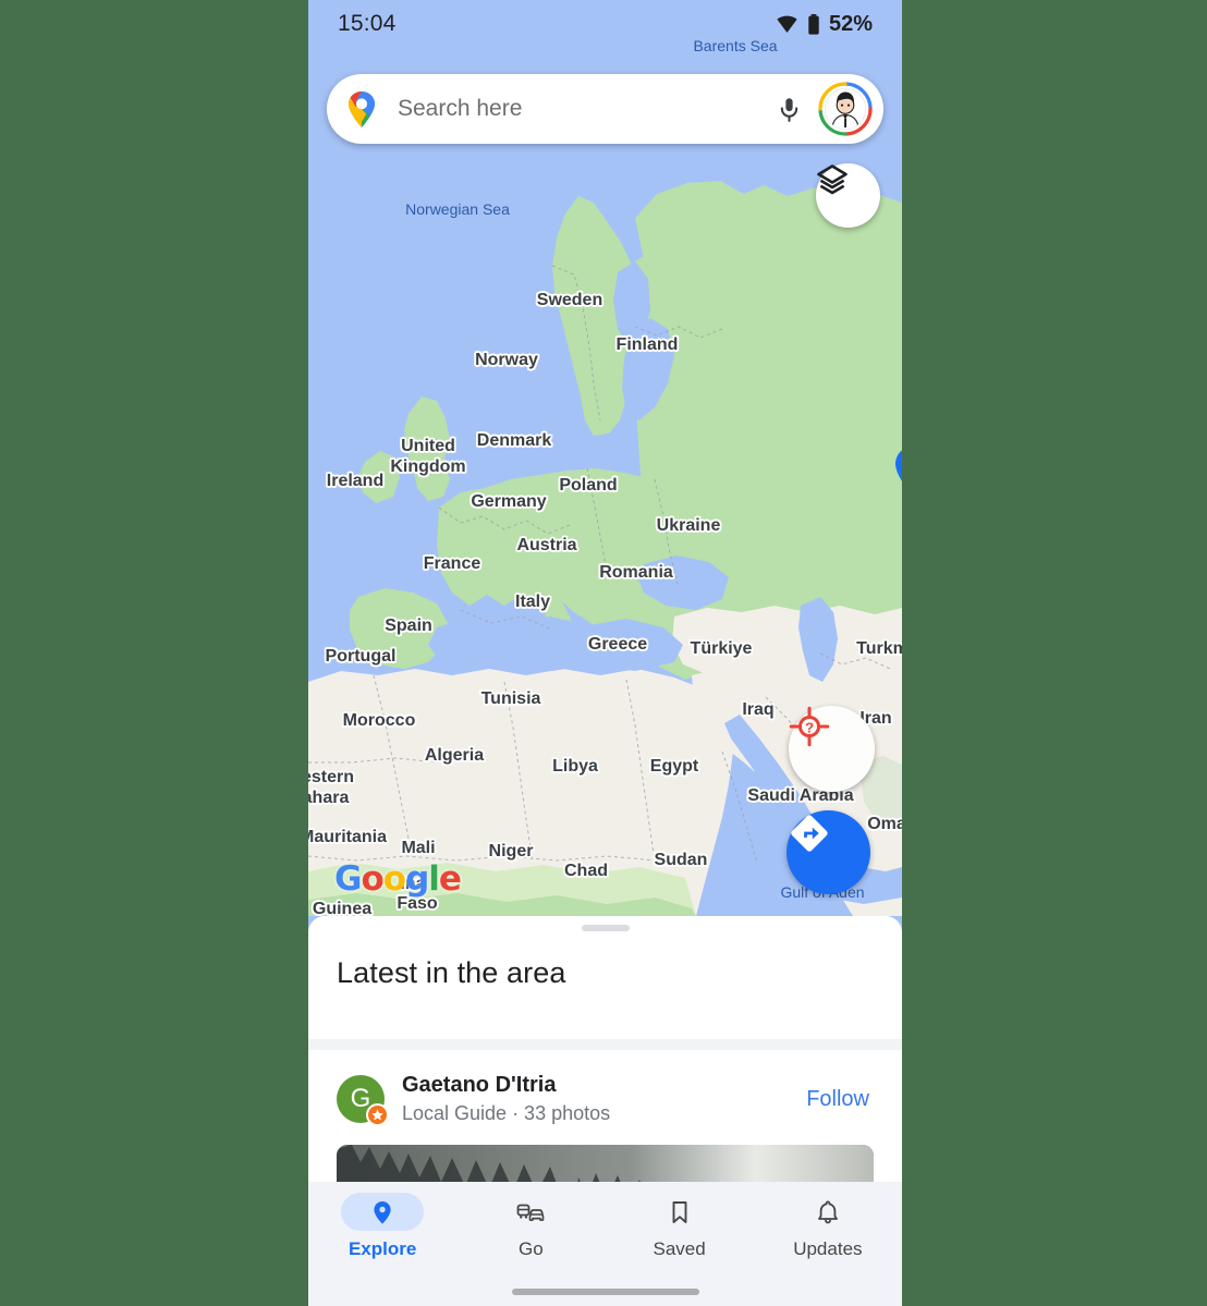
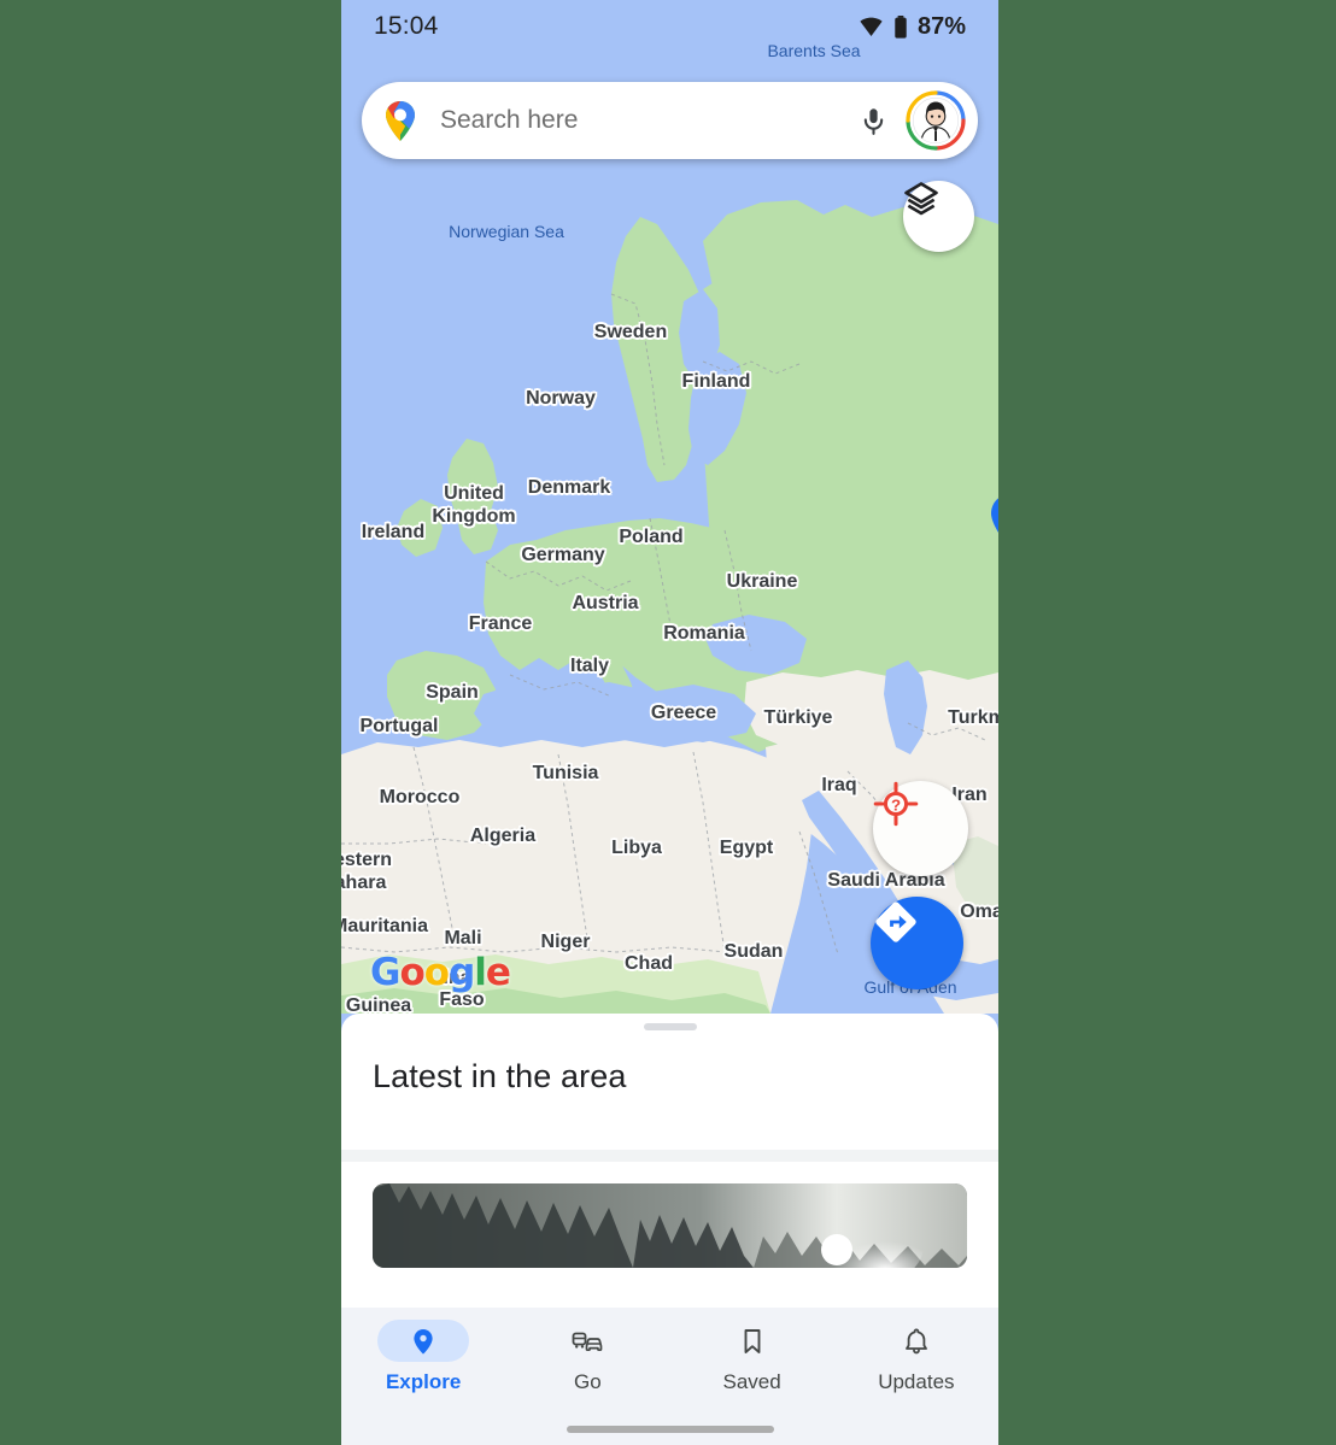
  Barents Sea
  Norwegian Sea
  Sweden
  Finland
  Norway
  Denmark
  United
  Kingdom
  Ireland
  Poland
  Germany
  Ukraine
  Austria
  France
  Romania
  Italy
  Spain
  Greece
  Türkiye
  Turkm
  Portugal
  Tunisia
  Iraq
  Morocco
  ran
  Algeria
  Libya
  Egypt
  stern
  ahara
  Saudi Arabia
  auritania
  Oma
  Mali
  Niger
  Chad
  Sudan
  Gulfden
  ina
  Faso
  Guinea
  Google
  ?
  15:04
- 52%
+ 87%
  Search here
  Latest in the area
- G
- Gaetano D'Itria
- Local Guide · 33 photos
- Follow
  Explore
  Go
  Saved
  Updates
